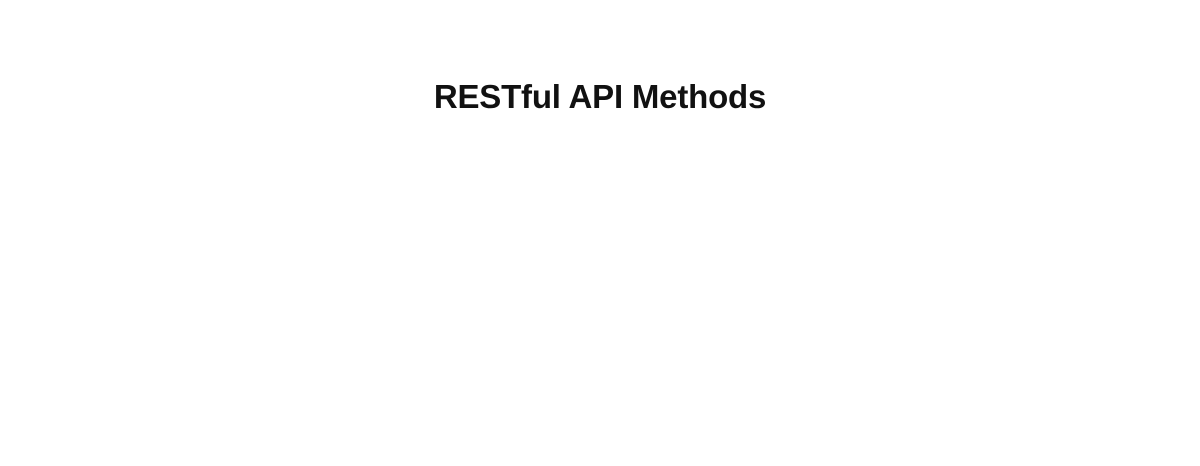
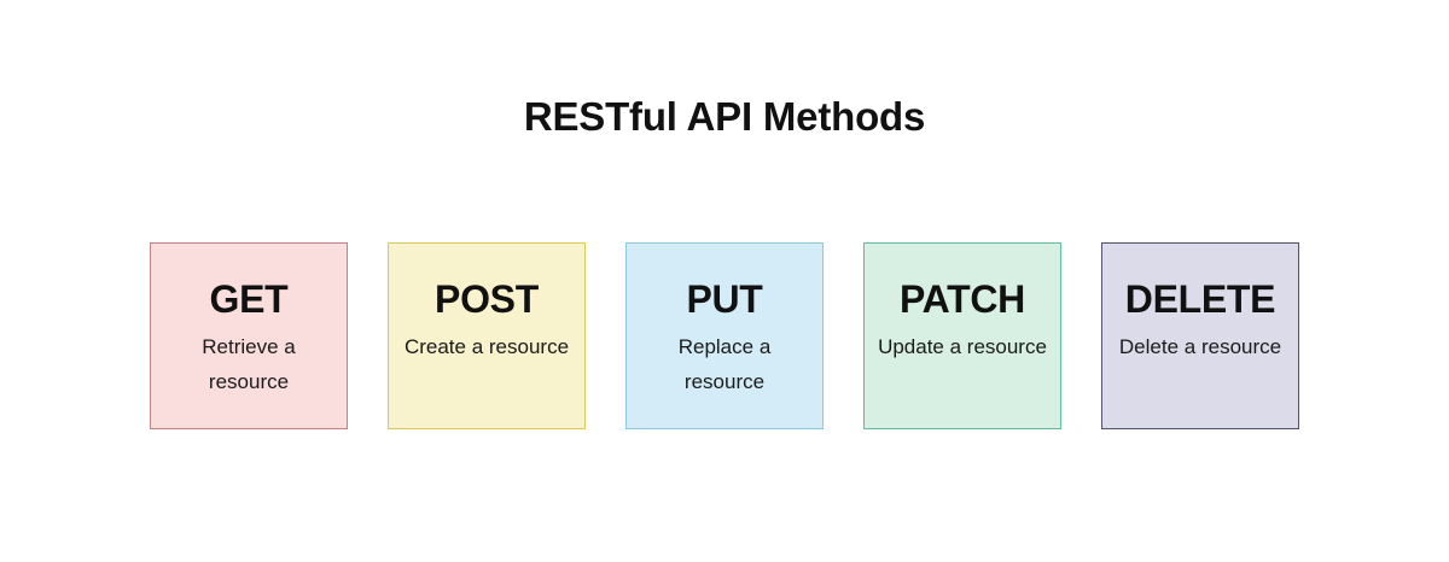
  RESTful API Methods
+ GET
+ Retrieve a resource
+ POST
+ Create a resource
+ PUT
+ Replace a resource
+ PATCH
+ Update a resource
+ DELETE
+ Delete a resource
